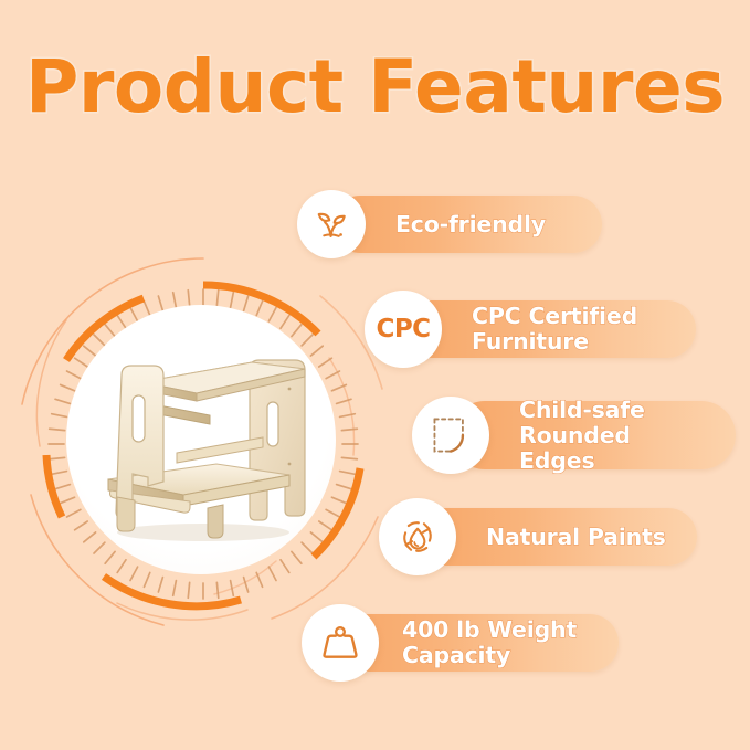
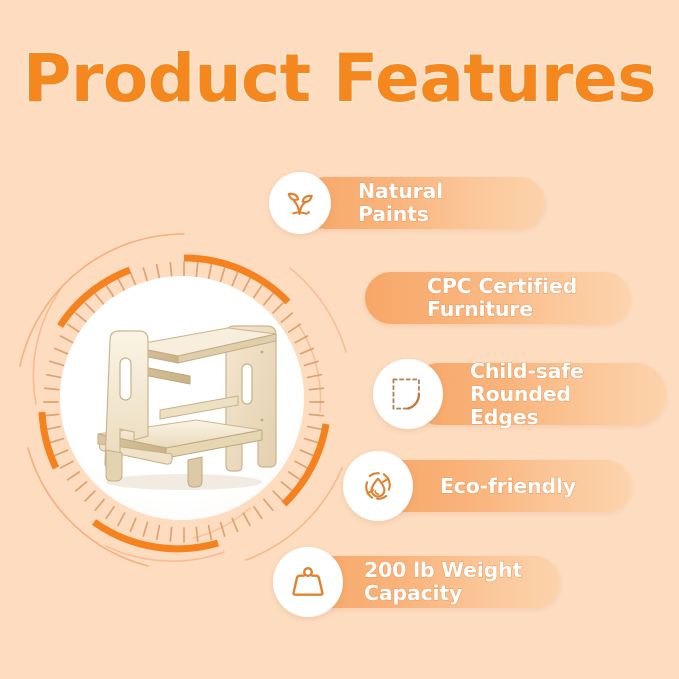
  Product Features
- Eco-friendly
+ Natural Paints
- CPC
  CPC Certified Furniture
  Child-safe Rounded
  Edges
- Natural Paints
+ Eco-friendly
- 400 lb Weight Capacity
+ 200 lb Weight Capacity
